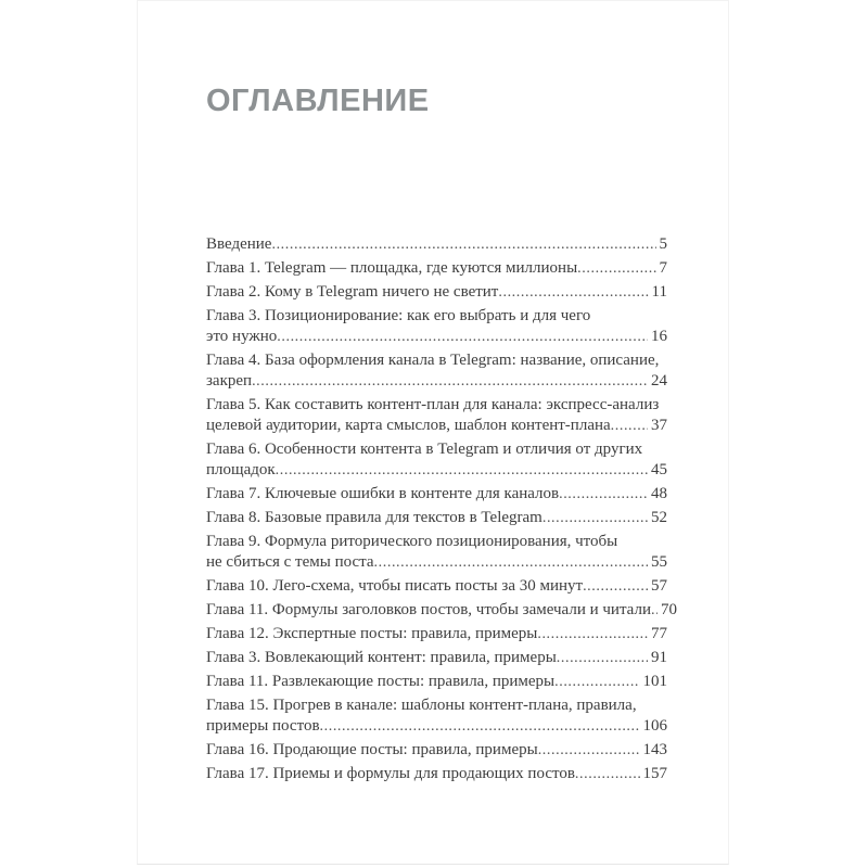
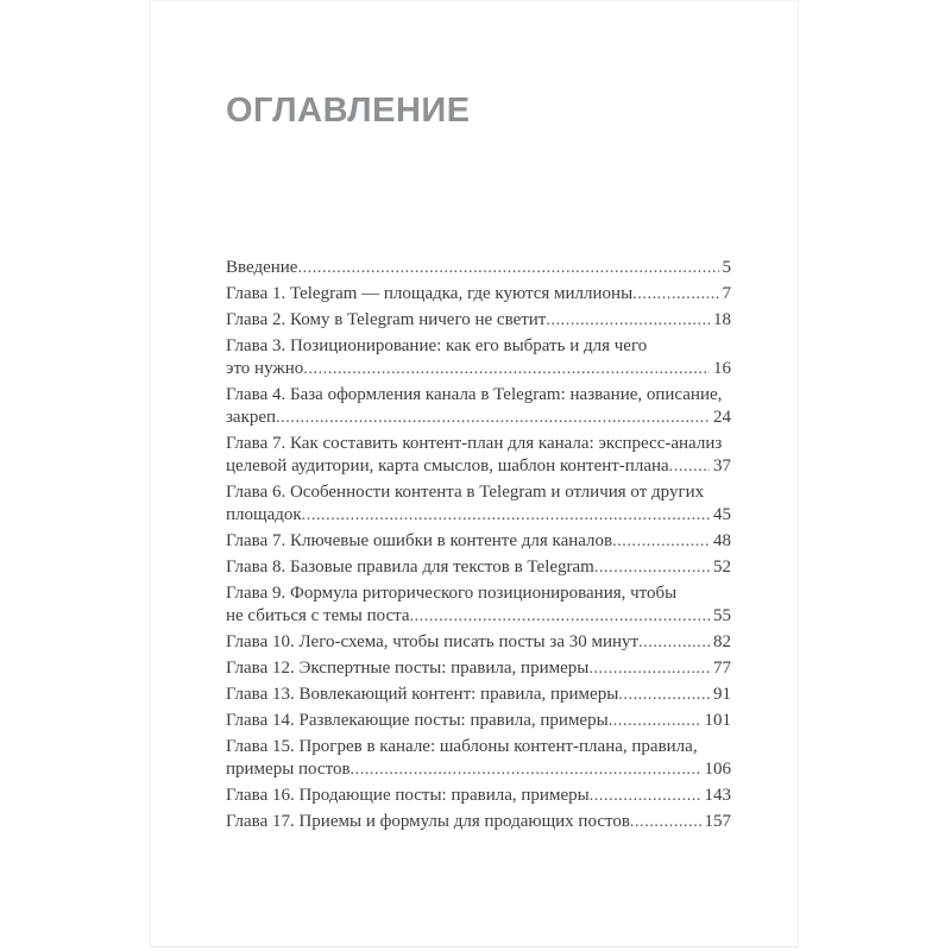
  ОГЛАВЛЕНИЕ
  Введение
  5
  Глава 1. Telegram — площадка, где куются миллионы
  7
  Глава 2. Кому в Telegram ничего не светит
- 11
+ 18
  Глава 3. Позиционирование: как его выбрать и для чего
  это нужно
  16
  Глава 4. База оформления канала в Telegram: название, описание,
  закреп
  24
- Глава 5. Как составить контент-план для канала: экспресс-анализ
+ Глава 7. Как составить контент-план для канала: экспресс-анализ
  целевой аудитории, карта смыслов, шаблон контент-плана
  37
  Глава 6. Особенности контента в Telegram и отличия от других
  площадок
  45
  Глава 7. Ключевые ошибки в контенте для каналов
  48
  Глава 8. Базовые правила для текстов в Telegram
  52
  Глава 9. Формула риторического позиционирования, чтобы
  не сбиться с темы поста
  55
  Глава 10. Лего-схема, чтобы писать посты за 30 минут
- 57
+ 82
- Глава 11. Формулы заголовков постов, чтобы замечали и читали
- 70
  Глава 12. Экспертные посты: правила, примеры
  77
- Глава 3. Вовлекающий контент: правила, примеры
+ Глава 13. Вовлекающий контент: правила, примеры
  91
- Глава 11. Развлекающие посты: правила, примеры
+ Глава 14. Развлекающие посты: правила, примеры
  101
  Глава 15. Прогрев в канале: шаблоны контент-плана, правила,
  примеры постов
  106
  Глава 16. Продающие посты: правила, примеры
  143
  Глава 17. Приемы и формулы для продающих постов
  157
